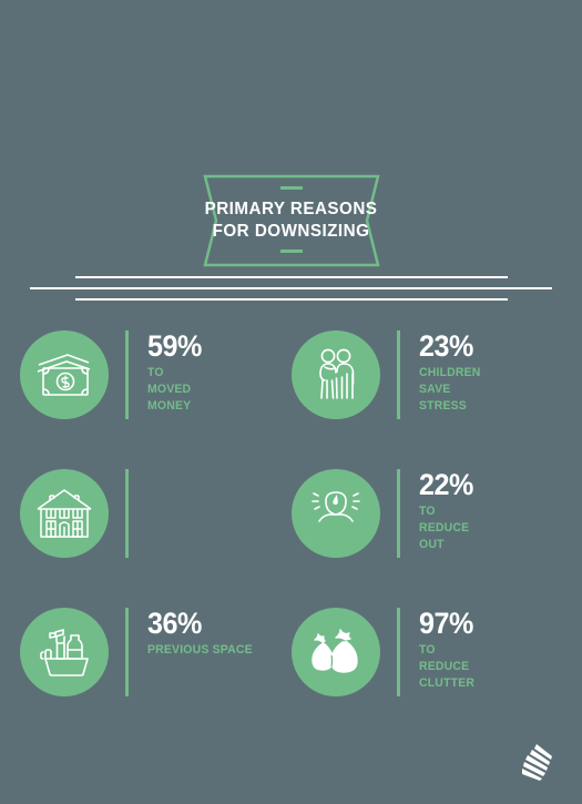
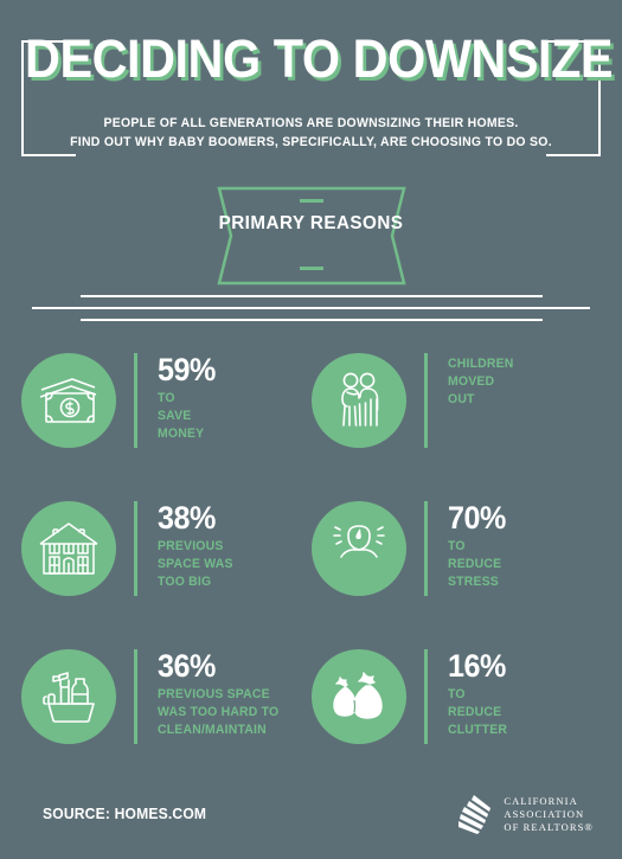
+ DECIDING TO DOWNSIZE
+ PEOPLE OF ALL GENERATIONS ARE DOWNSIZING THEIR HOMES.
+ FIND OUT WHY BABY BOOMERS, SPECIFICALLY, ARE CHOOSING TO DO SO.
  PRIMARY REASONS
- FOR DOWNSIZING
  59%
  TO
- MOVED
+ SAVE
  MONEY
- 23%
  CHILDREN
- SAVE
+ MOVED
- STRESS
+ OUT
+ 38%
+ PREVIOUS
+ SPACE WAS
+ TOO BIG
- 22%
+ 70%
  TO
  REDUCE
- OUT
+ STRESS
  36%
  PREVIOUS SPACE
+ WAS TOO HARD TO
+ CLEAN/MAINTAIN
- 97%
+ 16%
  TO
  REDUCE
  CLUTTER
+ SOURCE: HOMES.COM
+ CALIFORNIA
+ ASSOCIATION
+ OF REALTORS®
